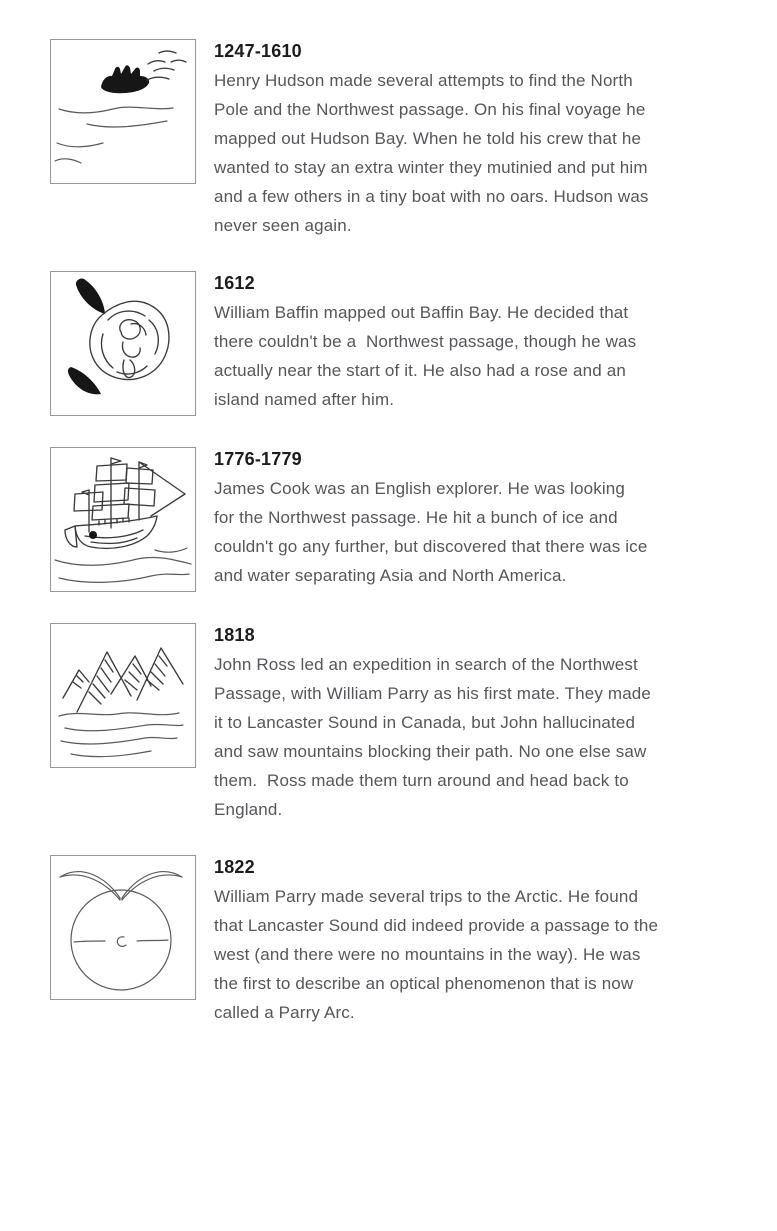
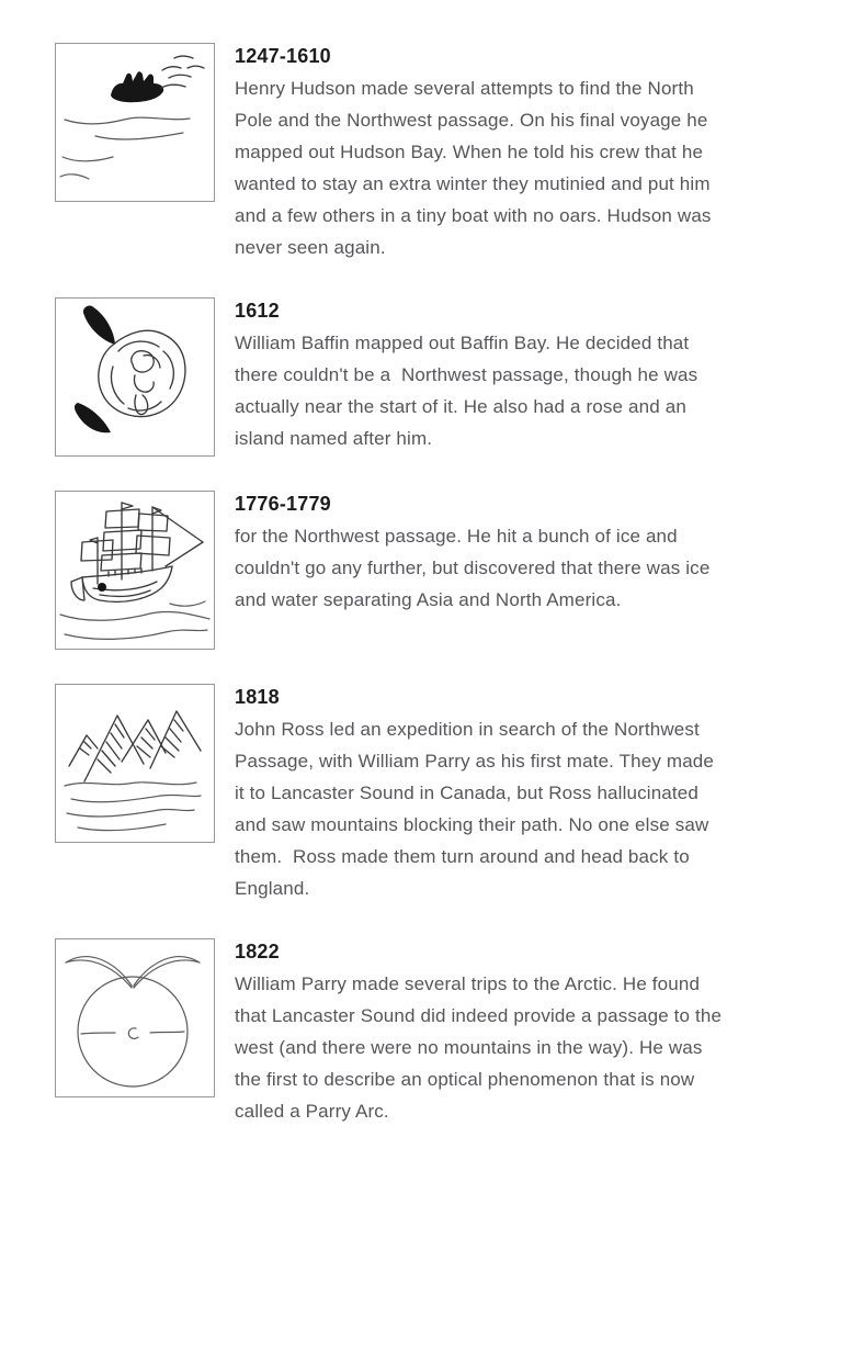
  1247-1610
  Henry Hudson made several attempts to find the North
  Pole and the Northwest passage. On his final voyage he
  mapped out Hudson Bay. When he told his crew that he
  wanted to stay an extra winter they mutinied and put him
  and a few others in a tiny boat with no oars. Hudson was
  never seen again.
  1612
  William Baffin mapped out Baffin Bay. He decided that
  there couldn't be a Northwest passage, though he was
  actually near the start of it. He also had a rose and an
  island named after him.
  1776-1779
- James Cook was an English explorer. He was looking
  for the Northwest passage. He hit a bunch of ice and
  couldn't go any further, but discovered that there was ice
  and water separating Asia and North America.
  1818
  John Ross led an expedition in search of the Northwest
  Passage, with William Parry as his first mate. They made
- it to Lancaster Sound in Canada, but John hallucinated
+ it to Lancaster Sound in Canada, but Ross hallucinated
  and saw mountains blocking their path. No one else saw
  them. Ross made them turn around and head back to
  England.
  1822
  William Parry made several trips to the Arctic. He found
  that Lancaster Sound did indeed provide a passage to the
  west (and there were no mountains in the way). He was
  the first to describe an optical phenomenon that is now
  called a Parry Arc.
